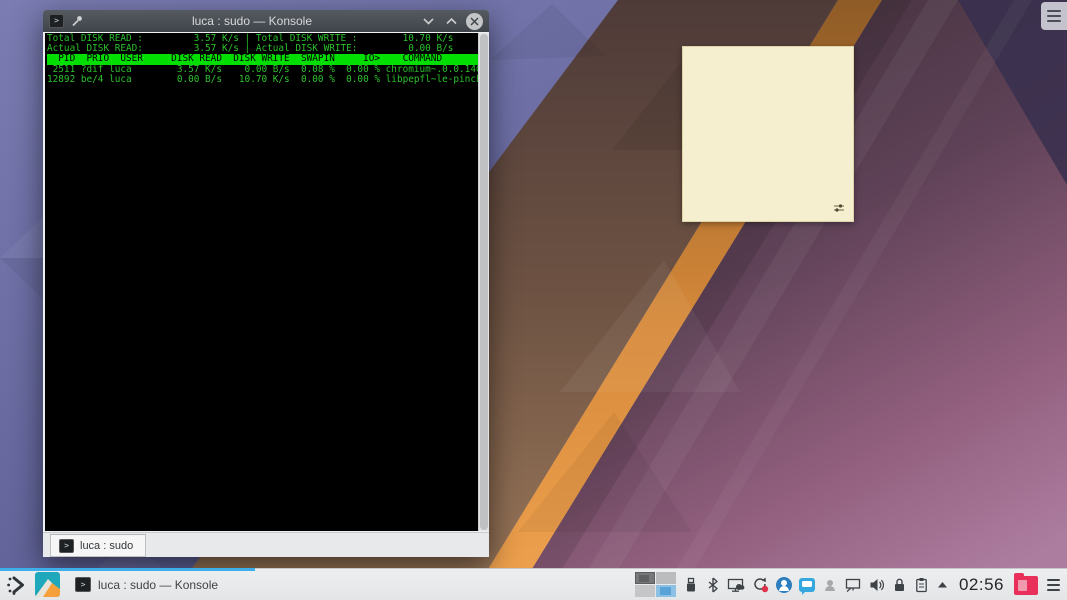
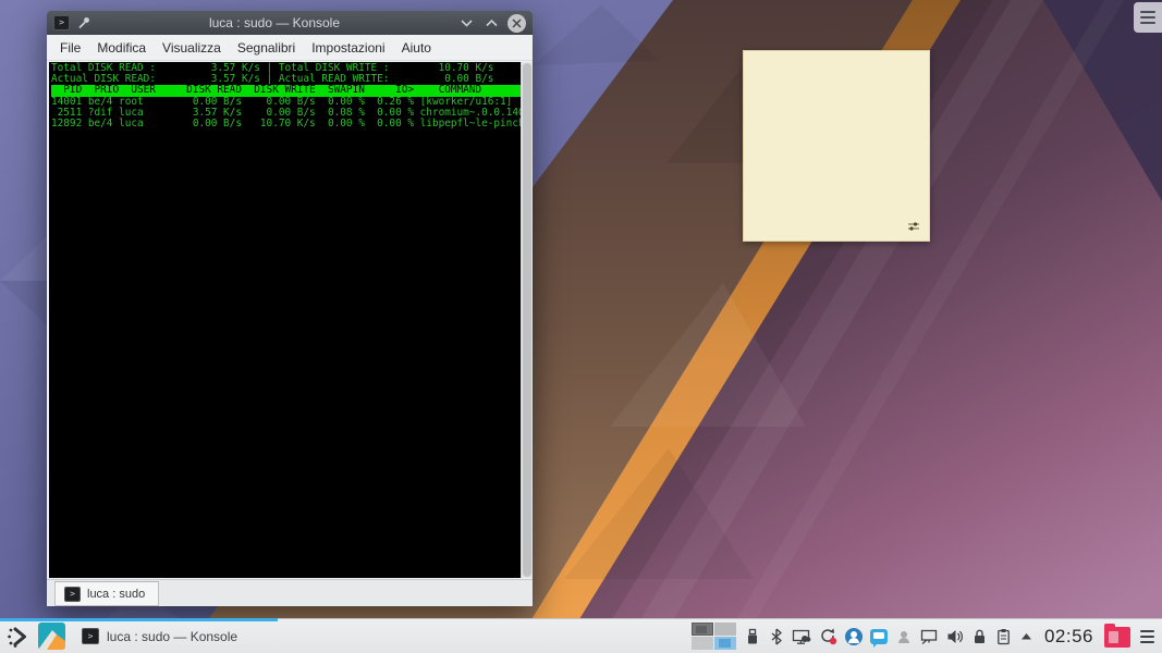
  >
  luca : sudo — Konsole
+ File
+ Modifica
+ Visualizza
+ Segnalibri
+ Impostazioni
+ Aiuto
  Total DISK READ : 3.57 K/s | Total DISK WRITE : 10.70 K/s
- Actual DISK READ: 3.57 K/s | Actual DISK WRITE: 0.00 B/s
+ Actual DISK READ: 3.57 K/s | Actual READ WRITE: 0.00 B/s
  PID PRIO USER DISK READ DISK WRITE SWAPIN IO> COMMAND
+ 14001 be/4 root 0.00 B/s 0.00 B/s 0.00 % 0.26 % [kworker/u16:1]
  2511 ?dif luca 3.57 K/s 0.00 B/s 0.08 % 0.00 % chromium~.0.0.14
  12892 be/4 luca 0.00 B/s 10.70 K/s 0.00 % 0.00 % libpepfl~le-pinc
  >
  luca : sudo
  >
  luca : sudo — Konsole
  02:56
